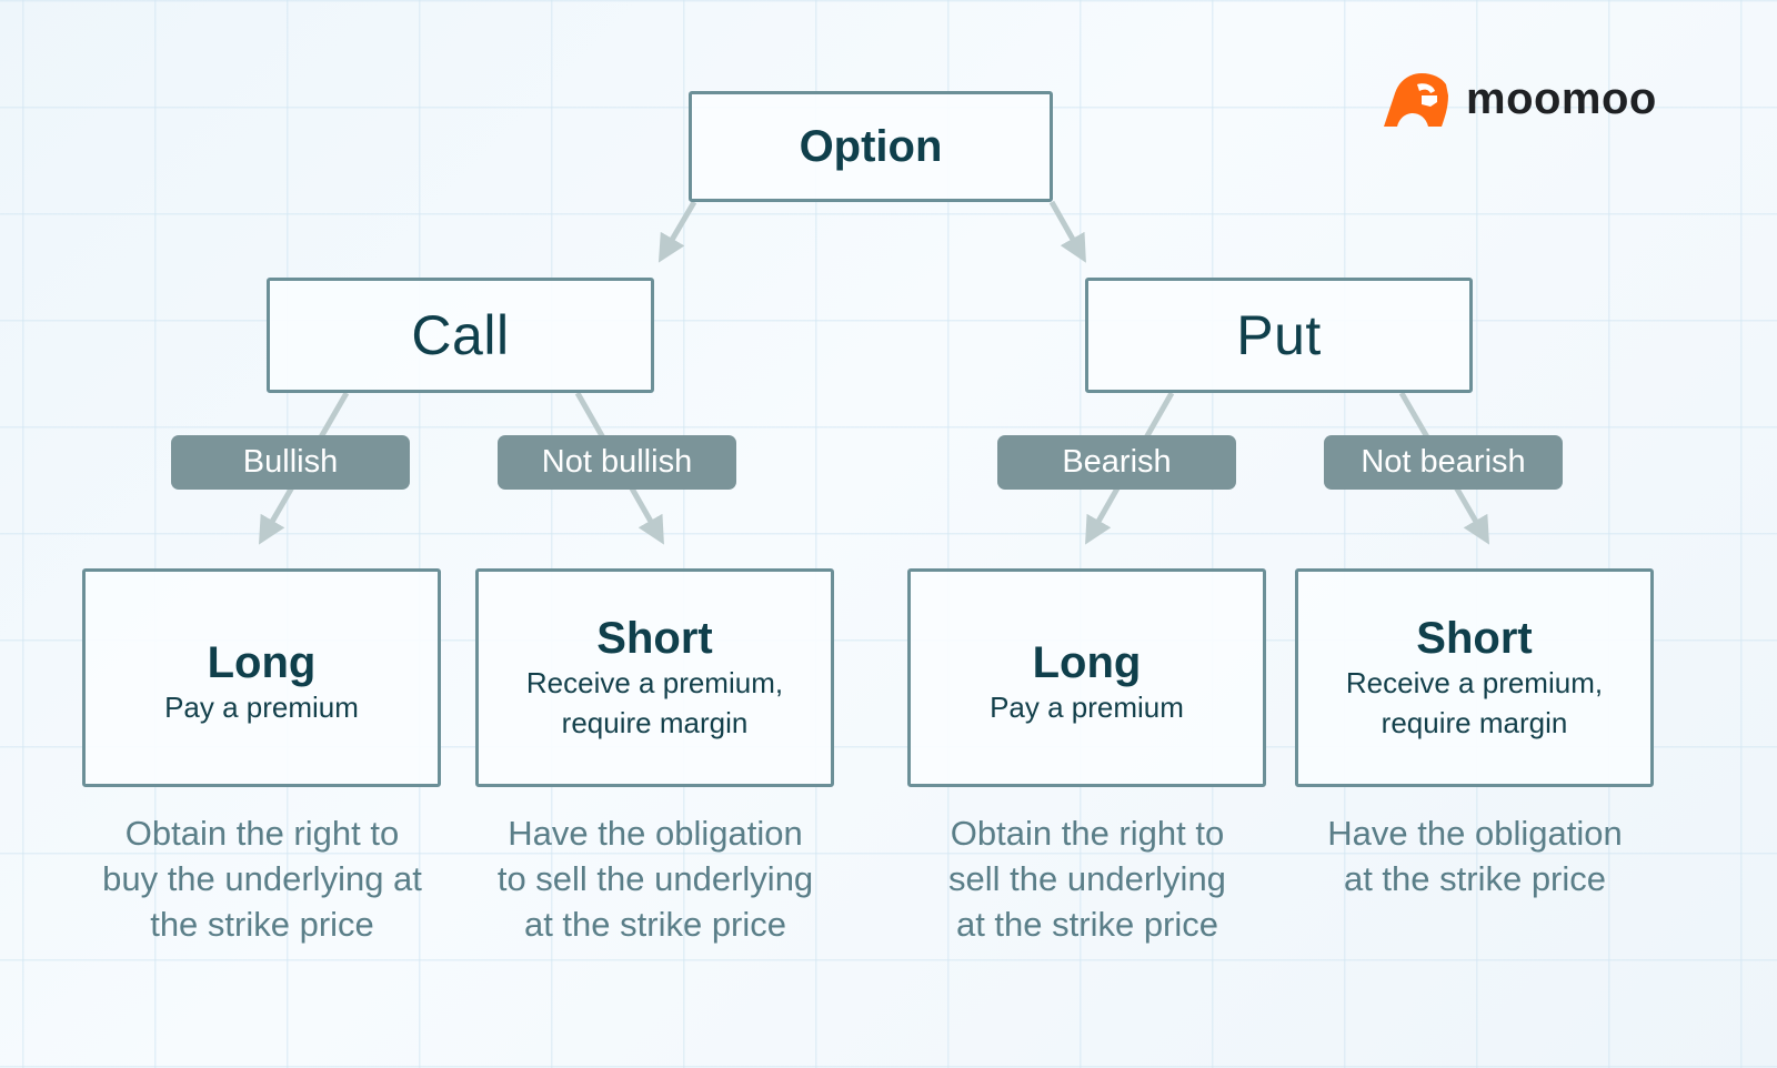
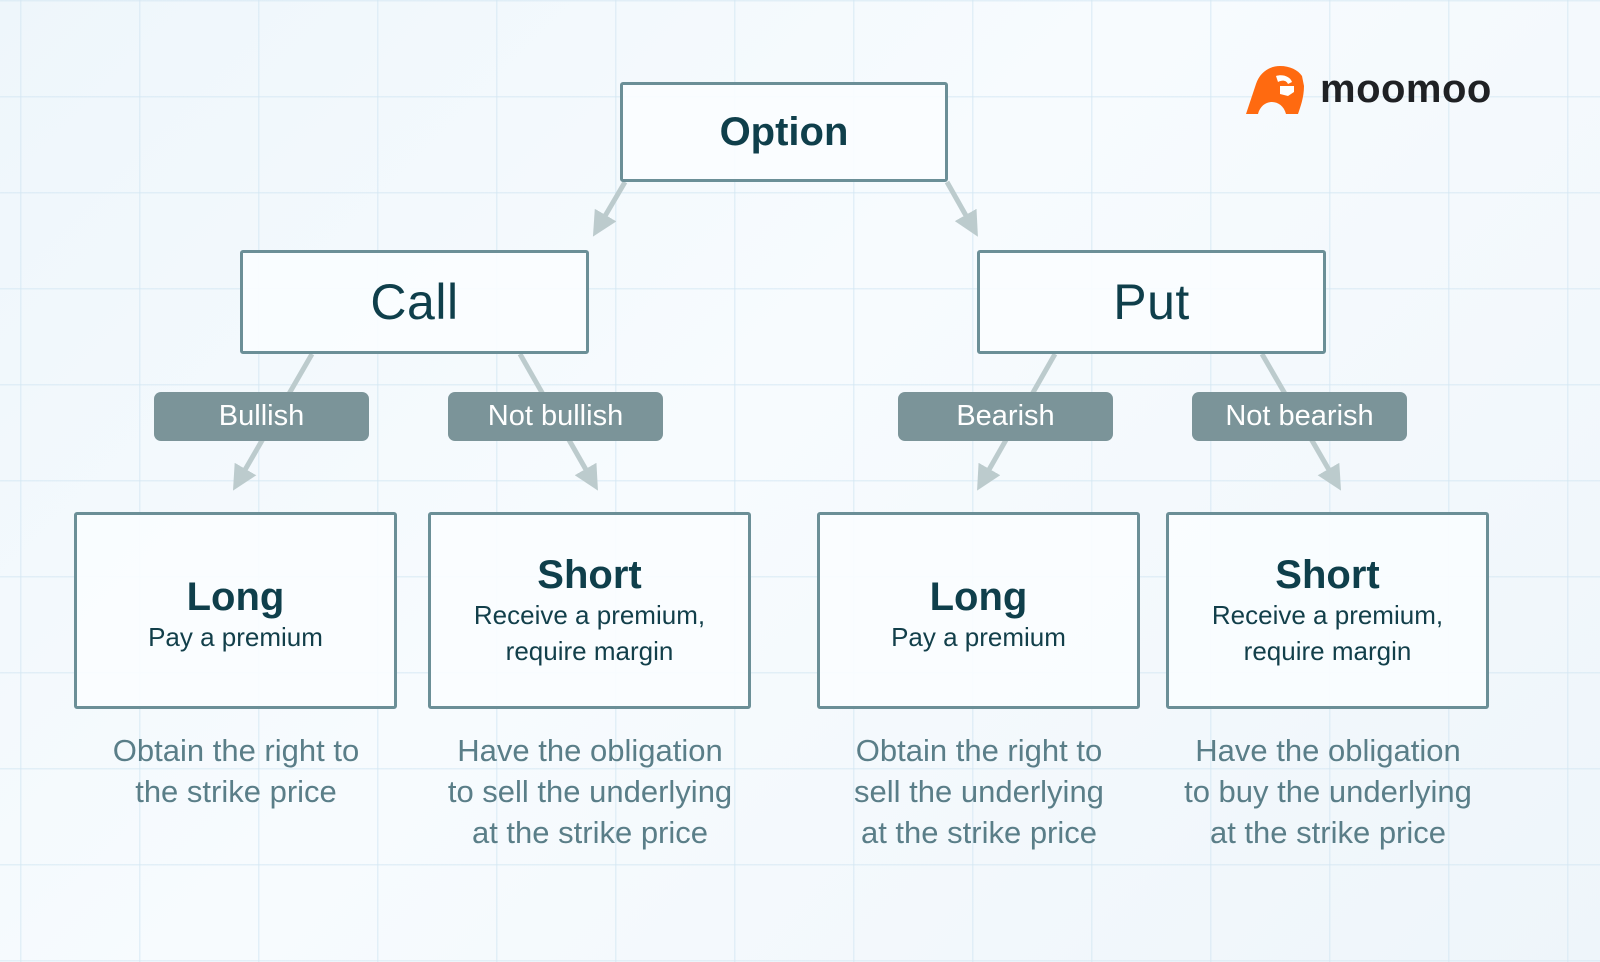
  moomoo
  Option
  Call
  Put
  Bullish
  Not bullish
  Bearish
  Not bearish
  Long
  Pay a premium
  Short
  Receive a premium,
  require margin
  Long
  Pay a premium
  Short
  Receive a premium,
  require margin
  Obtain the right to
- buy the underlying at
  the strike price
  Have the obligation
  to sell the underlying
  at the strike price
  Obtain the right to
  sell the underlying
  at the strike price
  Have the obligation
+ to buy the underlying
  at the strike price
